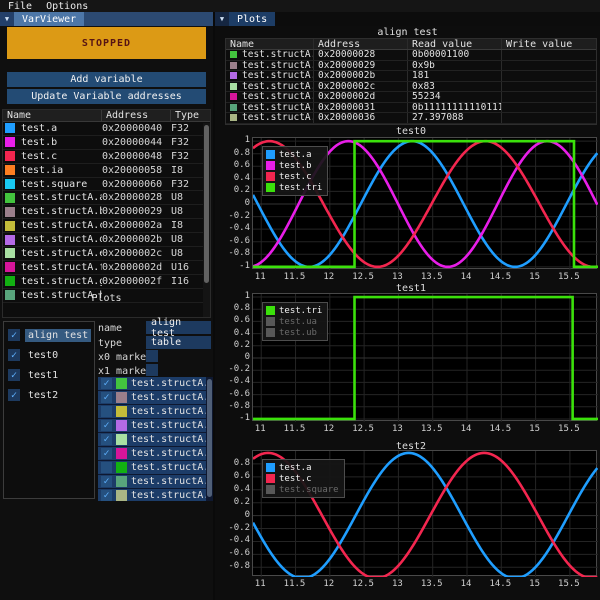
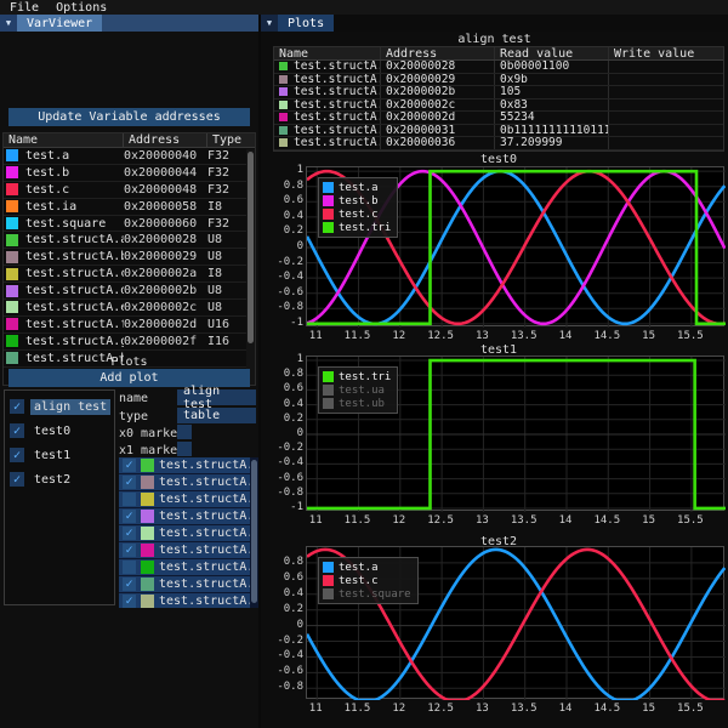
  File
  Options
  ▼
  VarViewer
  ▼
  Plots
- STOPPED
- Add variable
  Update Variable addresses
  Name
  Address
  Type
  test.a
  0x20000040
  F32
  test.b
  0x20000044
  F32
  test.c
  0x20000048
  F32
  test.ia
  0x20000058
  I8
  test.square
  0x20000060
  F32
  test.structA.
  0x20000028
  U8
  test.structA.
  0x20000029
  U8
  test.structA.
  0x2000002a
  I8
  test.structA.
  0x2000002b
  U8
  test.structA.
  0x2000002c
  U8
  test.structA.
  0x2000002d
  U16
  test.structA.
  0x2000002f
  I16
  test.structA.
  Plots
+ Add plot
  ✓
  align test
  ✓
  test0
  ✓
  test1
  ✓
  test2
  name
  align test
  type
  table
  x0 marke
  x1 marke
  ✓
  test.structA
  ✓
  test.structA
  test.structA
  ✓
  test.structA
  ✓
  test.structA
  ✓
  test.structA
  test.structA
  ✓
  test.structA
  ✓
  test.structA
  align test
  Name
  Address
  Read value
  Write value
  test.structA
  0x20000028
  0b00001100
  test.structA
  0x20000029
  0x9b
  test.structA
  0x2000002b
- 181
+ 105
  test.structA
  0x2000002c
  0x83
  test.structA
  0x2000002d
  55234
  test.structA
  0x20000031
  0b11111111110111
  test.structA
  0x20000036
- 27.397088
+ 37.209999
  test0
  test.a
  test.b
  test.c
  test.tri
  1
  0.8
  0.6
  0.4
  0.2
  0
  -0.2
  -0.4
  -0.6
  -0.8
  -1
  11
  11.5
  12
  12.5
  13
  13.5
  14
  14.5
  15
  15.5
  test1
  test.tri
  test.ua
  test.ub
  1
  0.8
  0.6
  0.4
  0.2
  0
  -0.2
  -0.4
  -0.6
  -0.8
  -1
  11
  11.5
  12
  12.5
  13
  13.5
  14
  14.5
  15
  15.5
  test2
  test.a
  test.c
  test.square
  0.8
  0.6
  0.4
  0.2
  0
  -0.2
  -0.4
  -0.6
  -0.8
  11
  11.5
  12
  12.5
  13
  13.5
  14
  14.5
  15
  15.5
